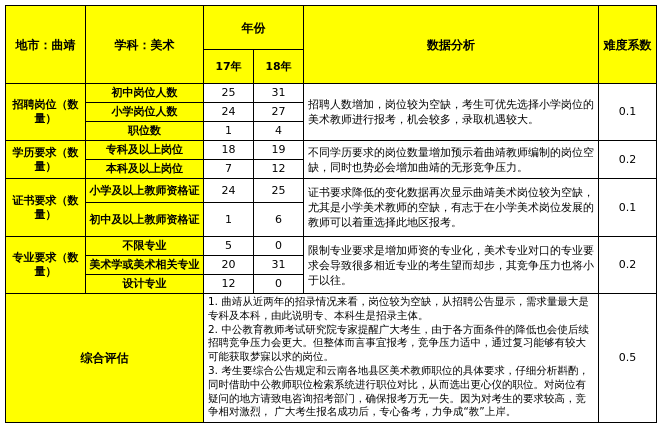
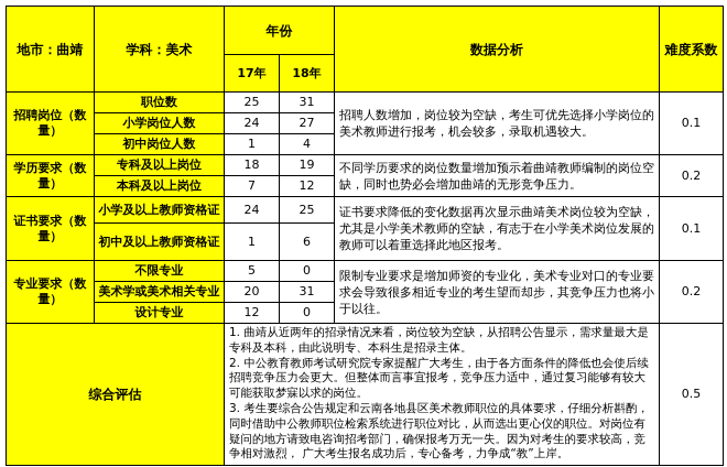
  地市：曲靖	学科：美术	年份	数据分析	难度系数
  17年	18年
- 招聘岗位（数量）	初中岗位人数	25	31	招聘人数增加，岗位较为空缺，考生可优先选择小学岗位的美术教师进行报考，机会较多，录取机遇较大。	0.1
+ 招聘岗位（数量）	职位数	25	31	招聘人数增加，岗位较为空缺，考生可优先选择小学岗位的美术教师进行报考，机会较多，录取机遇较大。	0.1
  小学岗位人数	24	27
- 职位数	1	4
+ 初中岗位人数	1	4
  学历要求（数量）	专科及以上岗位	18	19	不同学历要求的岗位数量增加预示着曲靖教师编制的岗位空缺，同时也势必会增加曲靖的无形竞争压力。	0.2
  本科及以上岗位	7	12
  证书要求（数量）	小学及以上教师资格证	24	25	证书要求降低的变化数据再次显示曲靖美术岗位较为空缺，尤其是小学美术教师的空缺，有志于在小学美术岗位发展的教师可以着重选择此地区报考。	0.1
  初中及以上教师资格证	1	6
  专业要求（数量）	不限专业	5	0	限制专业要求是增加师资的专业化，美术专业对口的专业要求会导致很多相近专业的考生望而却步，其竞争压力也将小于以往。	0.2
  美术学或美术相关专业	20	31
  设计专业	12	0
  综合评估	1. 曲靖从近两年的招录情况来看，岗位较为空缺，从招聘公告显示，需求量最大是专科及本科，由此说明专、本科生是招录主体。 2. 中公教育教师考试研究院专家提醒广大考生，由于各方面条件的降低也会使后续招聘竞争压力会更大。但整体而言事宜报考，竞争压力适中，通过复习能够有较大可能获取梦寐以求的岗位。 3. 考生要综合公告规定和云南各地县区美术教师职位的具体要求，仔细分析斟酌，同时借助中公教师职位检索系统进行职位对比，从而选出更心仪的职位。对岗位有疑问的地方请致电咨询招考部门，确保报考万无一失。因为对考生的要求较高，竞争相对激烈， 广大考生报名成功后，专心备考，力争成“教”上岸。	0.5
